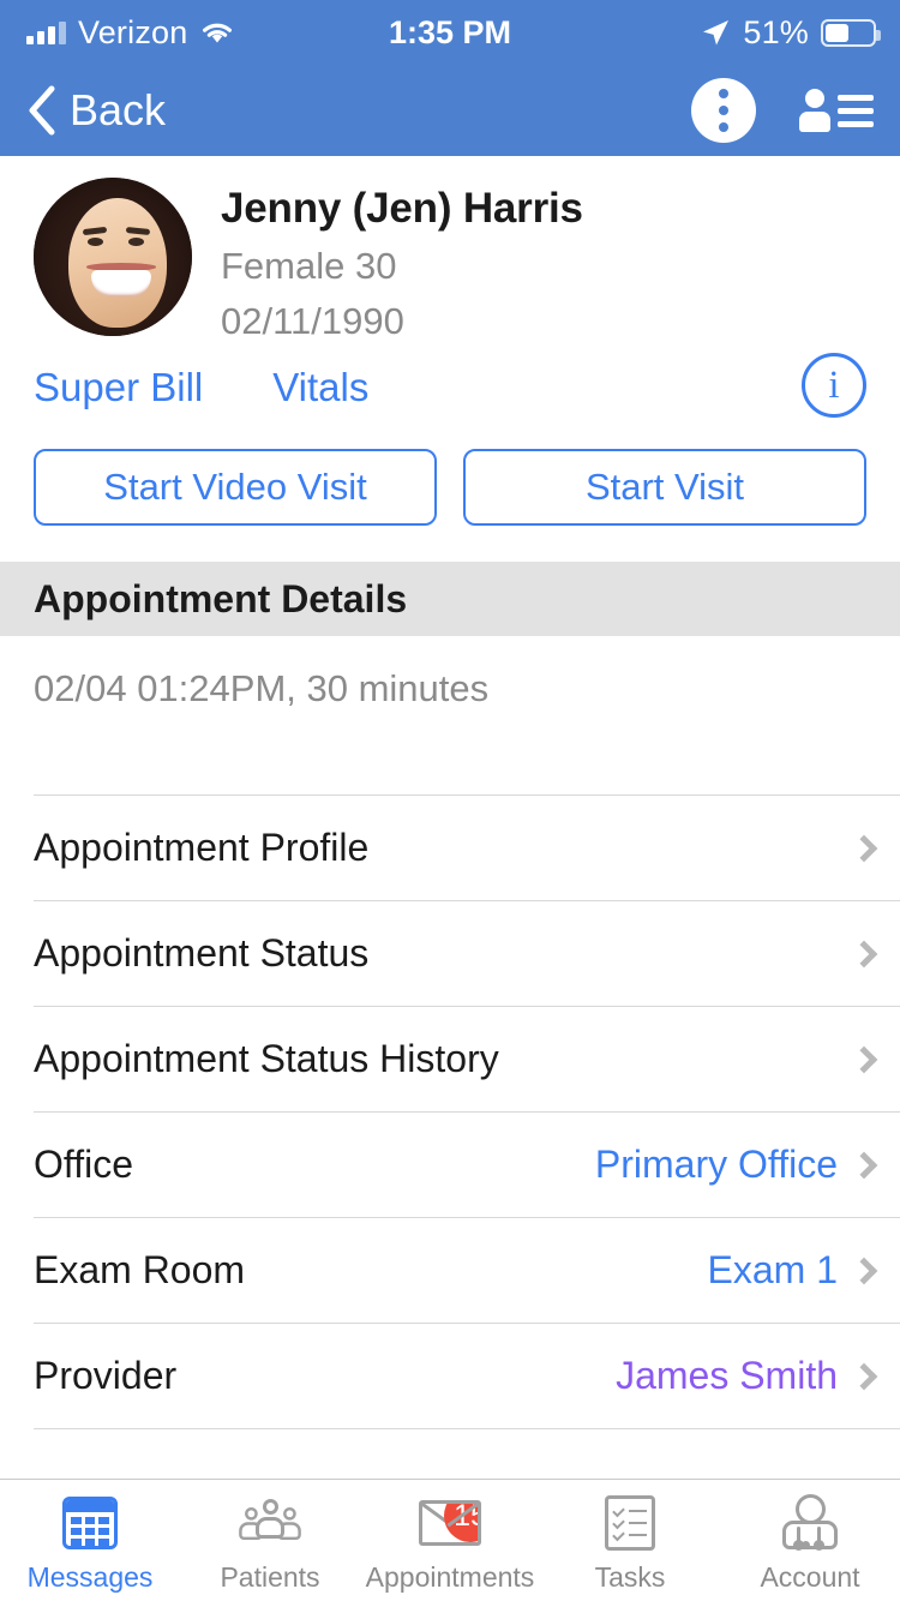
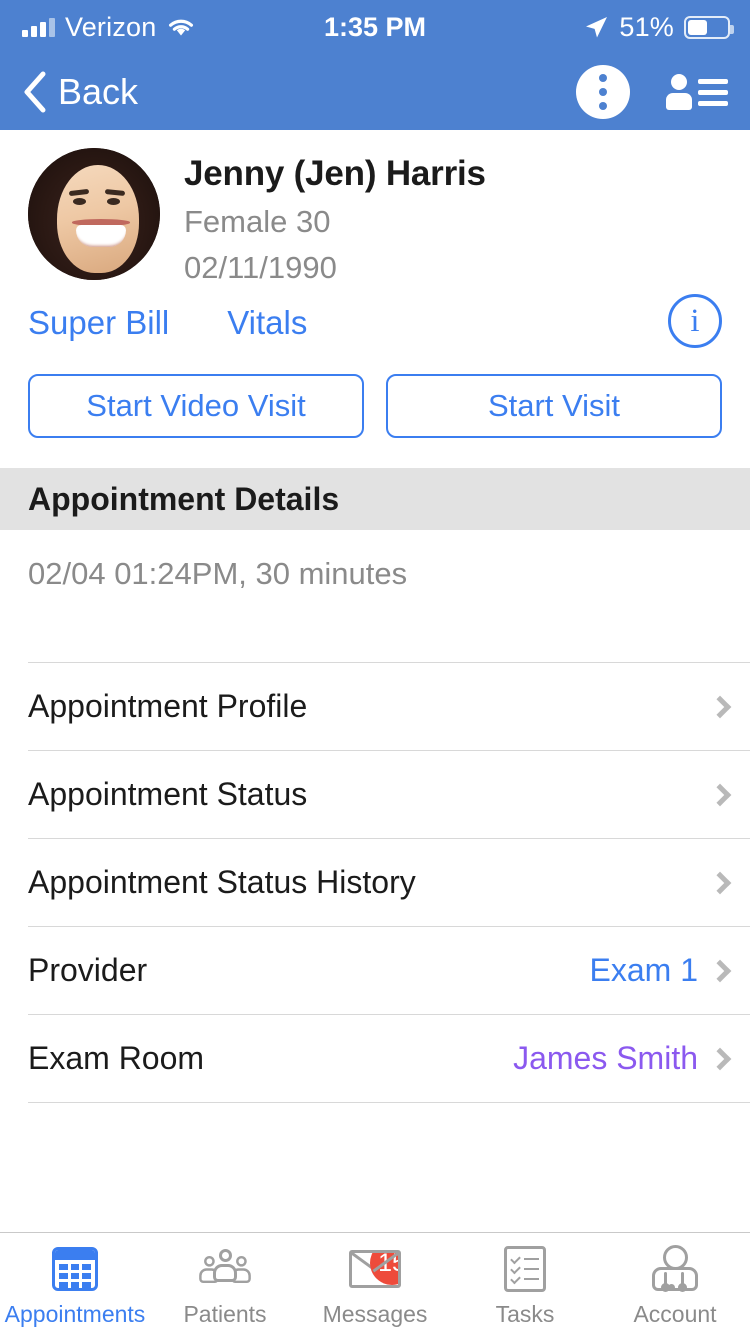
  Verizon
  1:35 PM
  51%
  Back
  Jenny (Jen) Harris
  Female 30
  02/11/1990
  Super Bill
  Vitals
  i
  Start Video Visit
  Start Visit
  Appointment Details
  02/04 01:24PM, 30 minutes
  Appointment Profile
  Appointment Status
  Appointment Status History
- Office
- Primary Office
- Exam Room
+ Provider
  Exam 1
- Provider
+ Exam Room
  James Smith
- Messages
+ Appointments
  Patients
- Appointments
+ Messages
  Tasks
  Account
